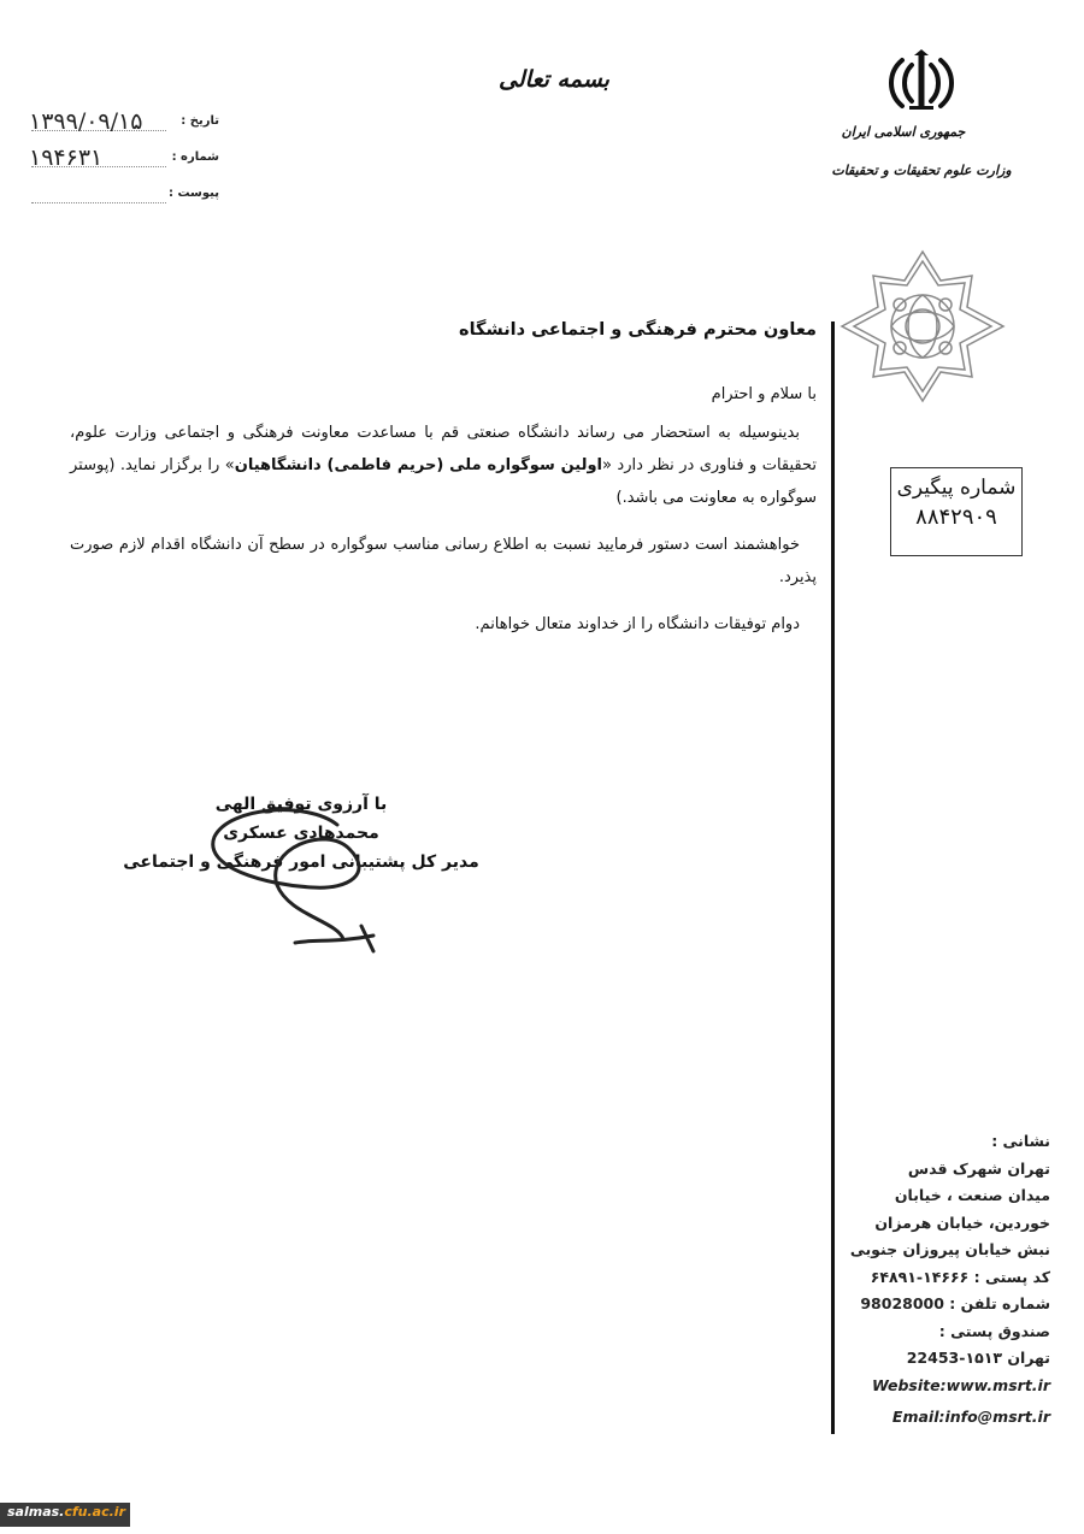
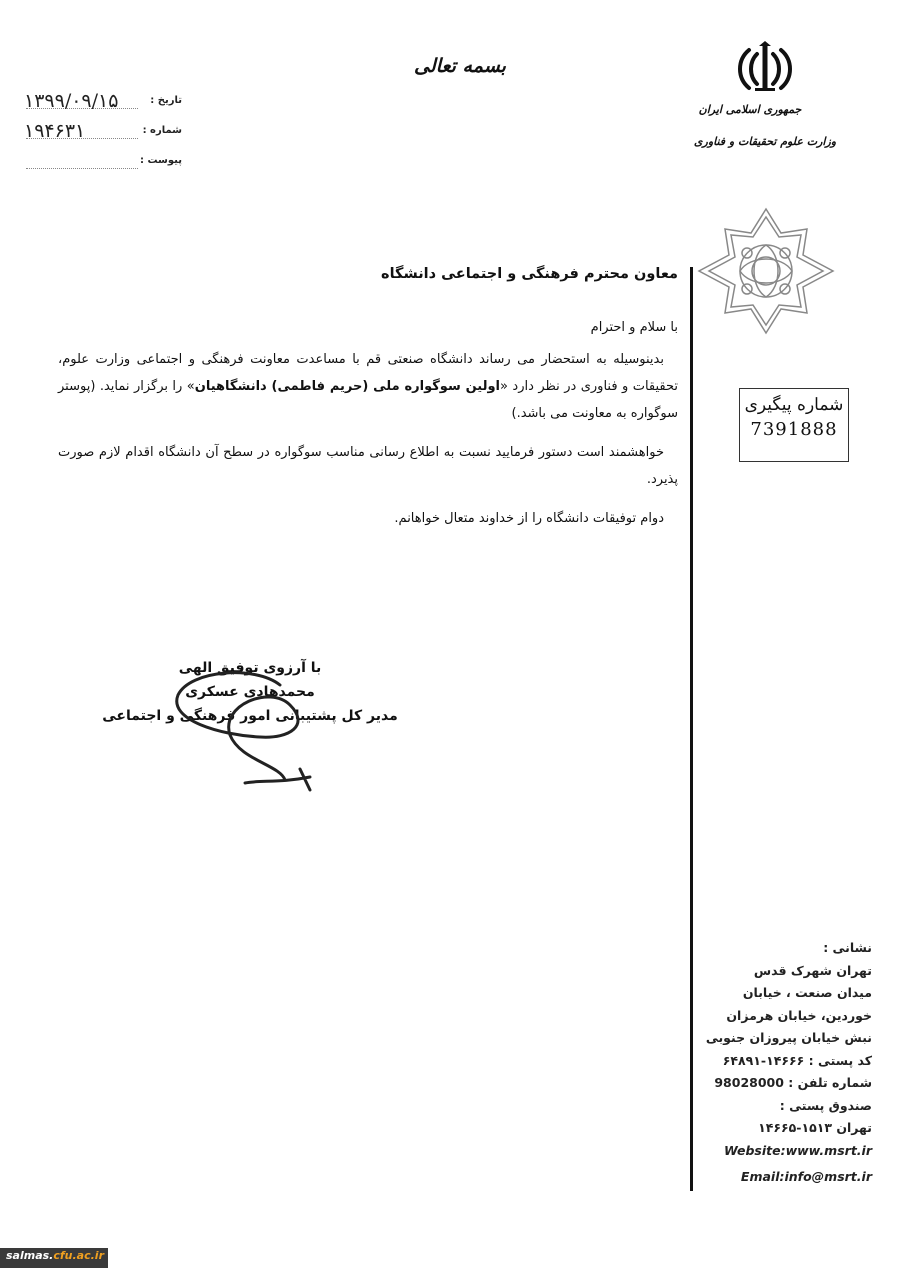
  بسمه تعالی
  تاریخ :
  ۱۳۹۹/۰۹/۱۵
  شماره :
  ۱۹۴۶۳۱
  پیوست :
  جمهوری اسلامی ایران
- وزارت علوم تحقیقات و تحقیقات
+ وزارت علوم تحقیقات و فناوری
  شماره پیگیری
- ۸۸۴۲۹۰۹
+ 7391888
  معاون محترم فرهنگی و اجتماعی دانشگاه
  با سلام و احترام
  بدینوسیله به استحضار می رساند دانشگاه صنعتی قم با مساعدت معاونت فرهنگی و اجتماعی وزارت علوم، تحقیقات و فناوری در نظر دارد «اولین سوگواره ملی (حریم فاطمی) دانشگاهیان» را برگزار نماید. (پوستر سوگواره به معاونت می باشد.)
  خواهشمند است دستور فرمایید نسبت به اطلاع رسانی مناسب سوگواره در سطح آن دانشگاه اقدام لازم صورت پذیرد.
  دوام توفیقات دانشگاه را از خداوند متعال خواهانم.
  با آرزوی توفیق الهی
  محمدهادی عسکری
  مدیر کل پشتیبنی اموررهنگ و اجتماعی
  نشانی :
  تهران شهرک قدس
  میدان صنعت ، خیابان
  خوردین، خیابان هرمزان
  نبش خیابان پیروزان جنوبی
  کد پستی : ۱۴۶۶۶-۶۴۸۹۱
  شماره تلفن : 98028000
  صندوق پستی :
- تهران ۱۵۱۳-22453
+ تهران ۱۵۱۳-۱۴۶۶۵
  Website:www.msrt.ir
  Email:info@msrt.ir
  salmas.cfu.ac.ir
